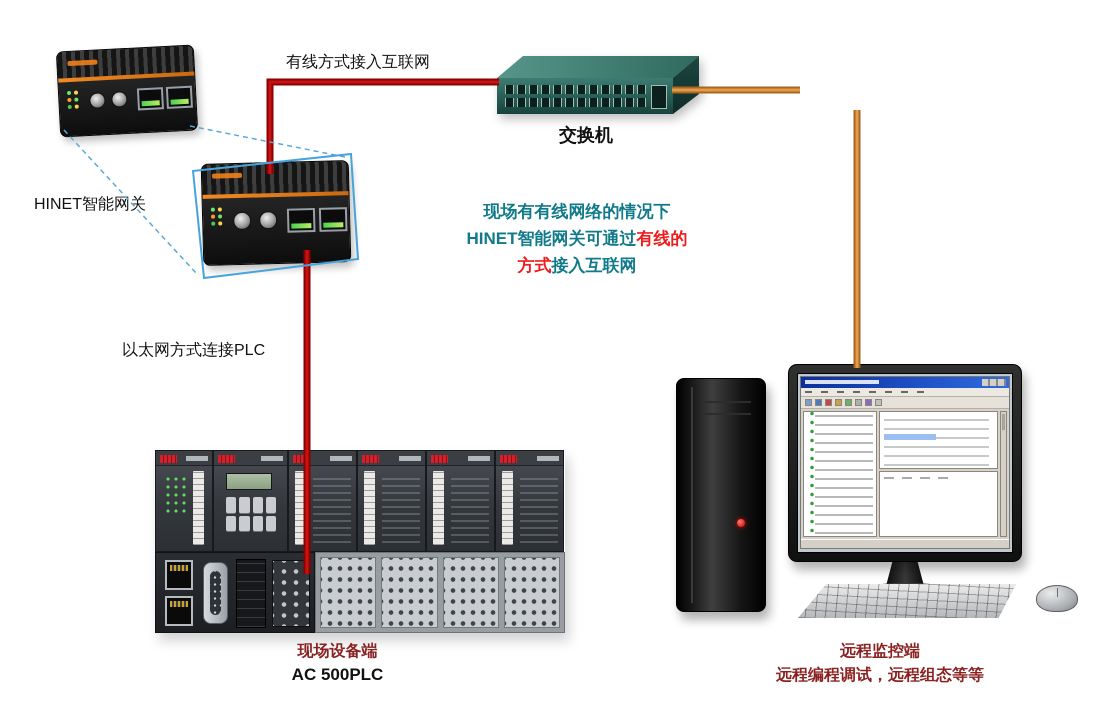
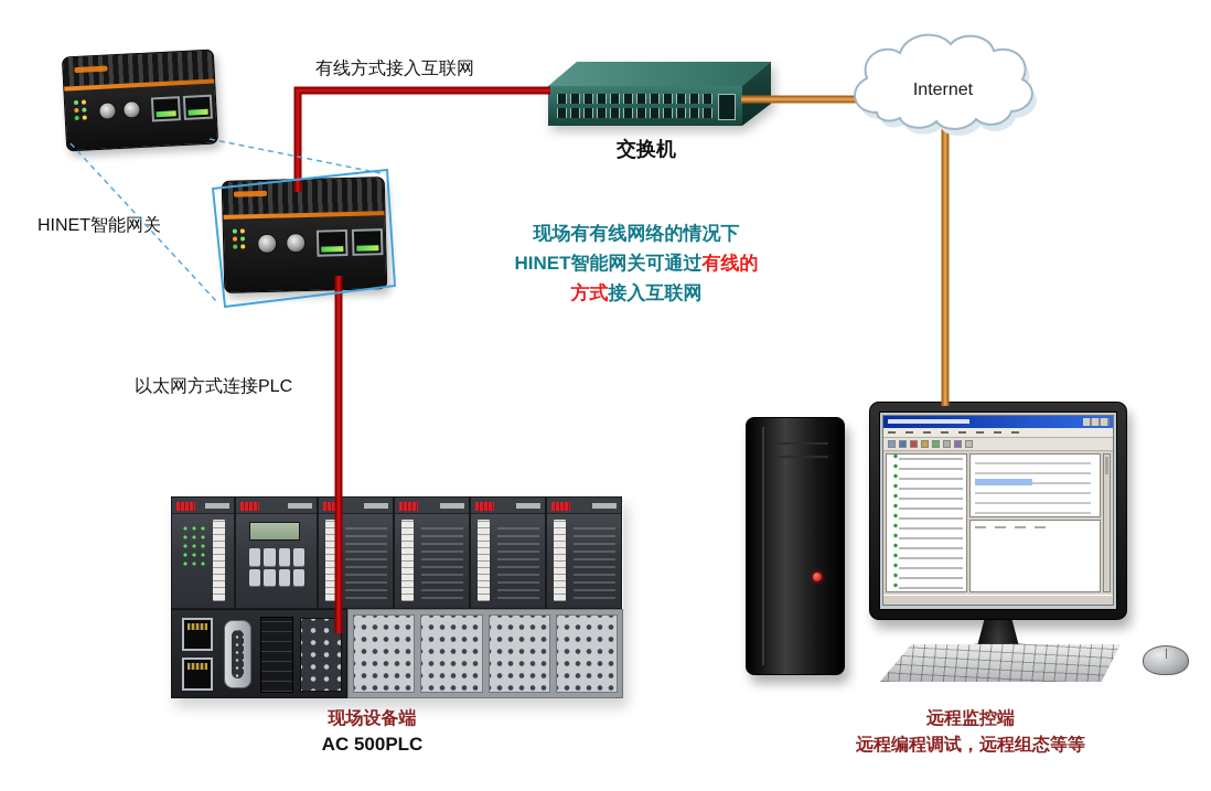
  HINET智能网关
  有线方式接入互联网
  以太网方式连接PLC
  交换机
  现场有有线网络的情况下
  HINET智能网关可通过有线的
  方式接入互联网
  现场设备端
  AC 500PLC
  远程监控端
  远程编程调试，远程组态等等
+ Internet
